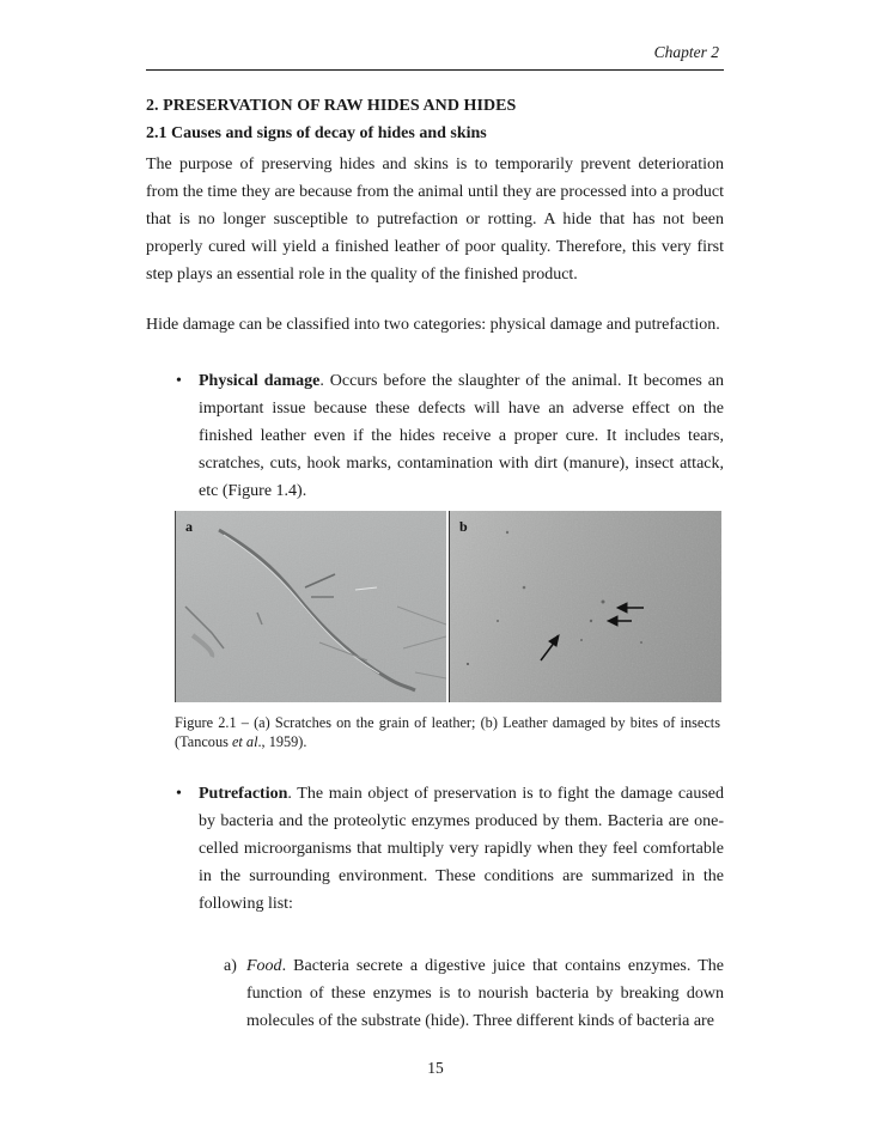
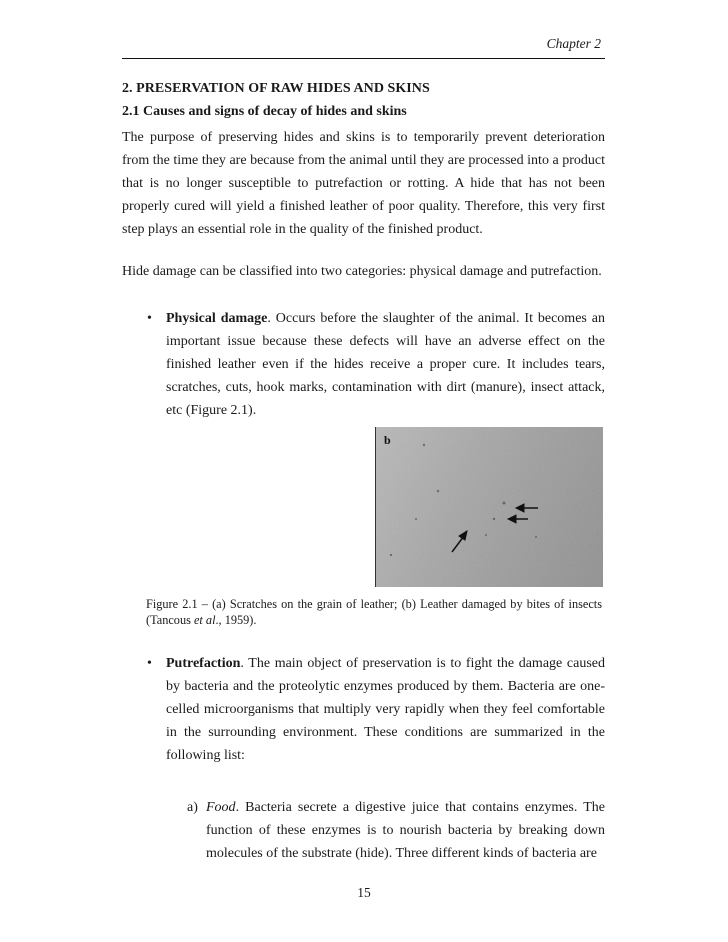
  Chapter 2
- 2. PRESERVATION OF RAW HIDES AND HIDES
+ 2. PRESERVATION OF RAW HIDES AND SKINS
  2.1 Causes and signs of decay of hides and skins
  The purpose of preserving hides and skins is to temporarily prevent deterioration from the time they are because from the animal until they are processed into a product that is no longer susceptible to putrefaction or rotting. A hide that has not been properly cured will yield a finished leather of poor quality. Therefore, this very first step plays an essential role in the quality of the finished product.
  Hide damage can be classified into two categories: physical damage and putrefaction.
  •
- Physical damage. Occurs before the slaughter of the animal. It becomes an important issue because these defects will have an adverse effect on the finished leather even if the hides receive a proper cure. It includes tears, scratches, cuts, hook marks, contamination with dirt (manure), insect attack, etc (Figure 1.4).
+ Physical damage. Occurs before the slaughter of the animal. It becomes an important issue because these defects will have an adverse effect on the finished leather even if the hides receive a proper cure. It includes tears, scratches, cuts, hook marks, contamination with dirt (manure), insect attack, etc (Figure 2.1).
- a
  b
  Figure 2.1 – (a) Scratches on the grain of leather; (b) Leather damaged by bites of insects (Tancous et al., 1959).
  •
  Putrefaction. The main object of preservation is to fight the damage caused by bacteria and the proteolytic enzymes produced by them. Bacteria are one-celled microorganisms that multiply very rapidly when they feel comfortable in the surrounding environment. These conditions are summarized in the following list:
  a)
  Food. Bacteria secrete a digestive juice that contains enzymes. The function of these enzymes is to nourish bacteria by breaking down molecules of the substrate (hide). Three different kinds of bacteria are
  15
